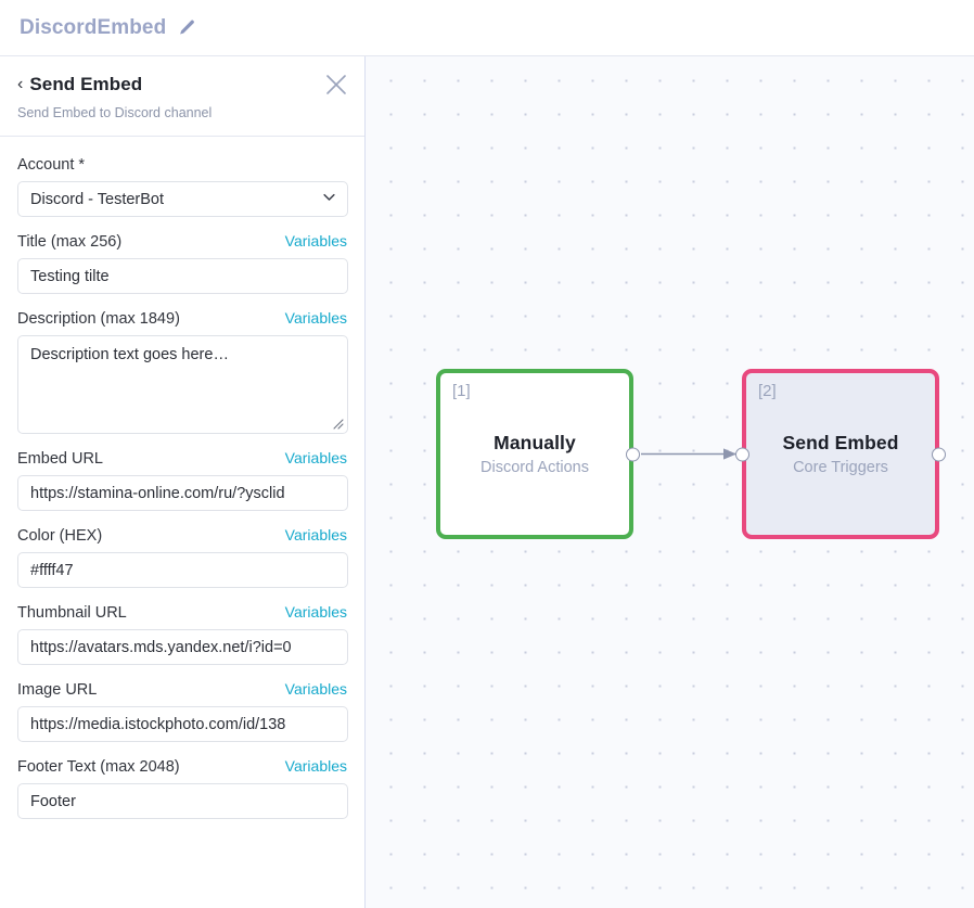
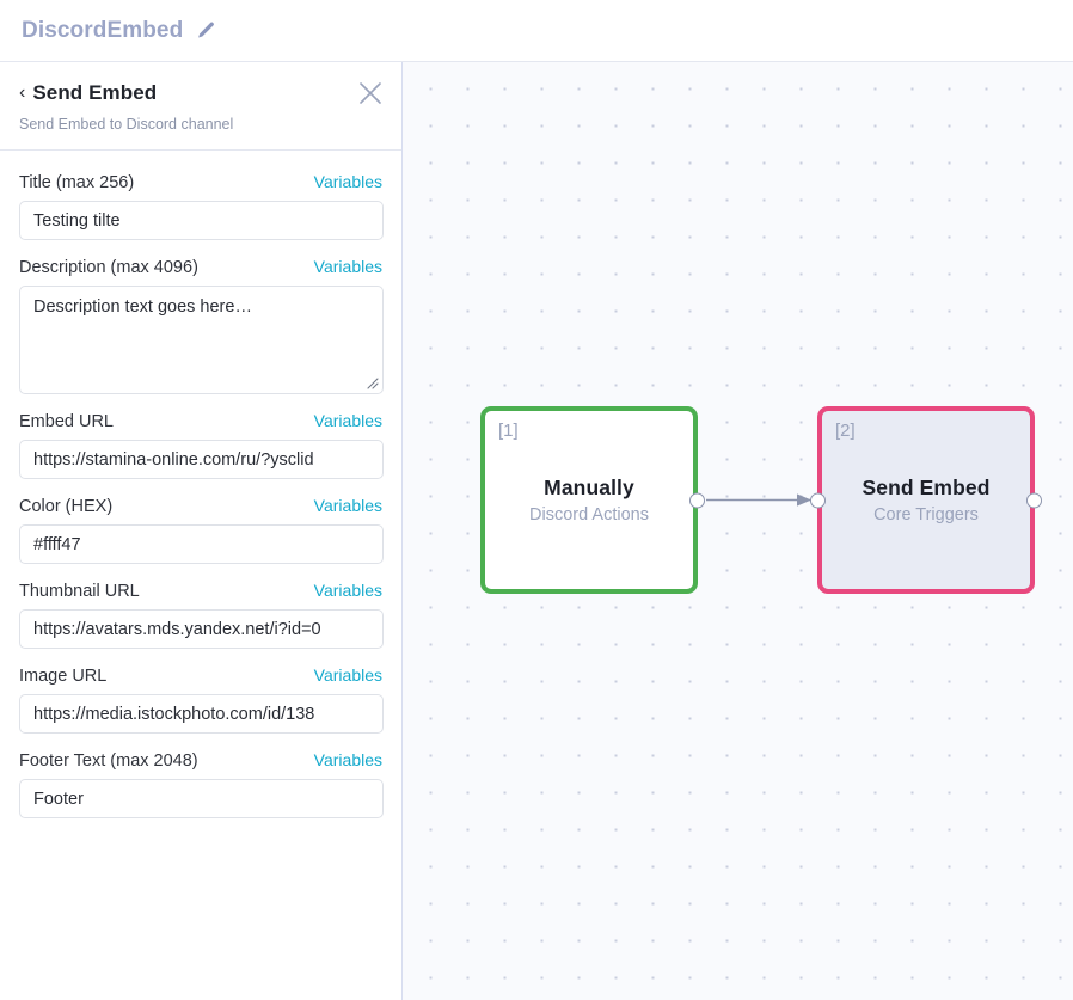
  DiscordEmbed
  ‹
  Send Embed
  Send Embed to Discord channel
- Account *
- Discord - TesterBot
  Title (max 256)
  Variables
  Testing tilte
- Description (max 1849)
+ Description (max 4096)
  Variables
  Description text goes here…
  Embed URL
  Variables
  https://stamina-online.com/ru/?ysclid
  Color (HEX)
  Variables
  #ffff47
  Thumbnail URL
  Variables
  https://avatars.mds.yandex.net/i?id=0
  Image URL
  Variables
  https://media.istockphoto.com/id/138
  Footer Text (max 2048)
  Variables
  Footer
  [1]
  Manually
  Discord Actions
  [2]
  Send Embed
  Core Triggers
